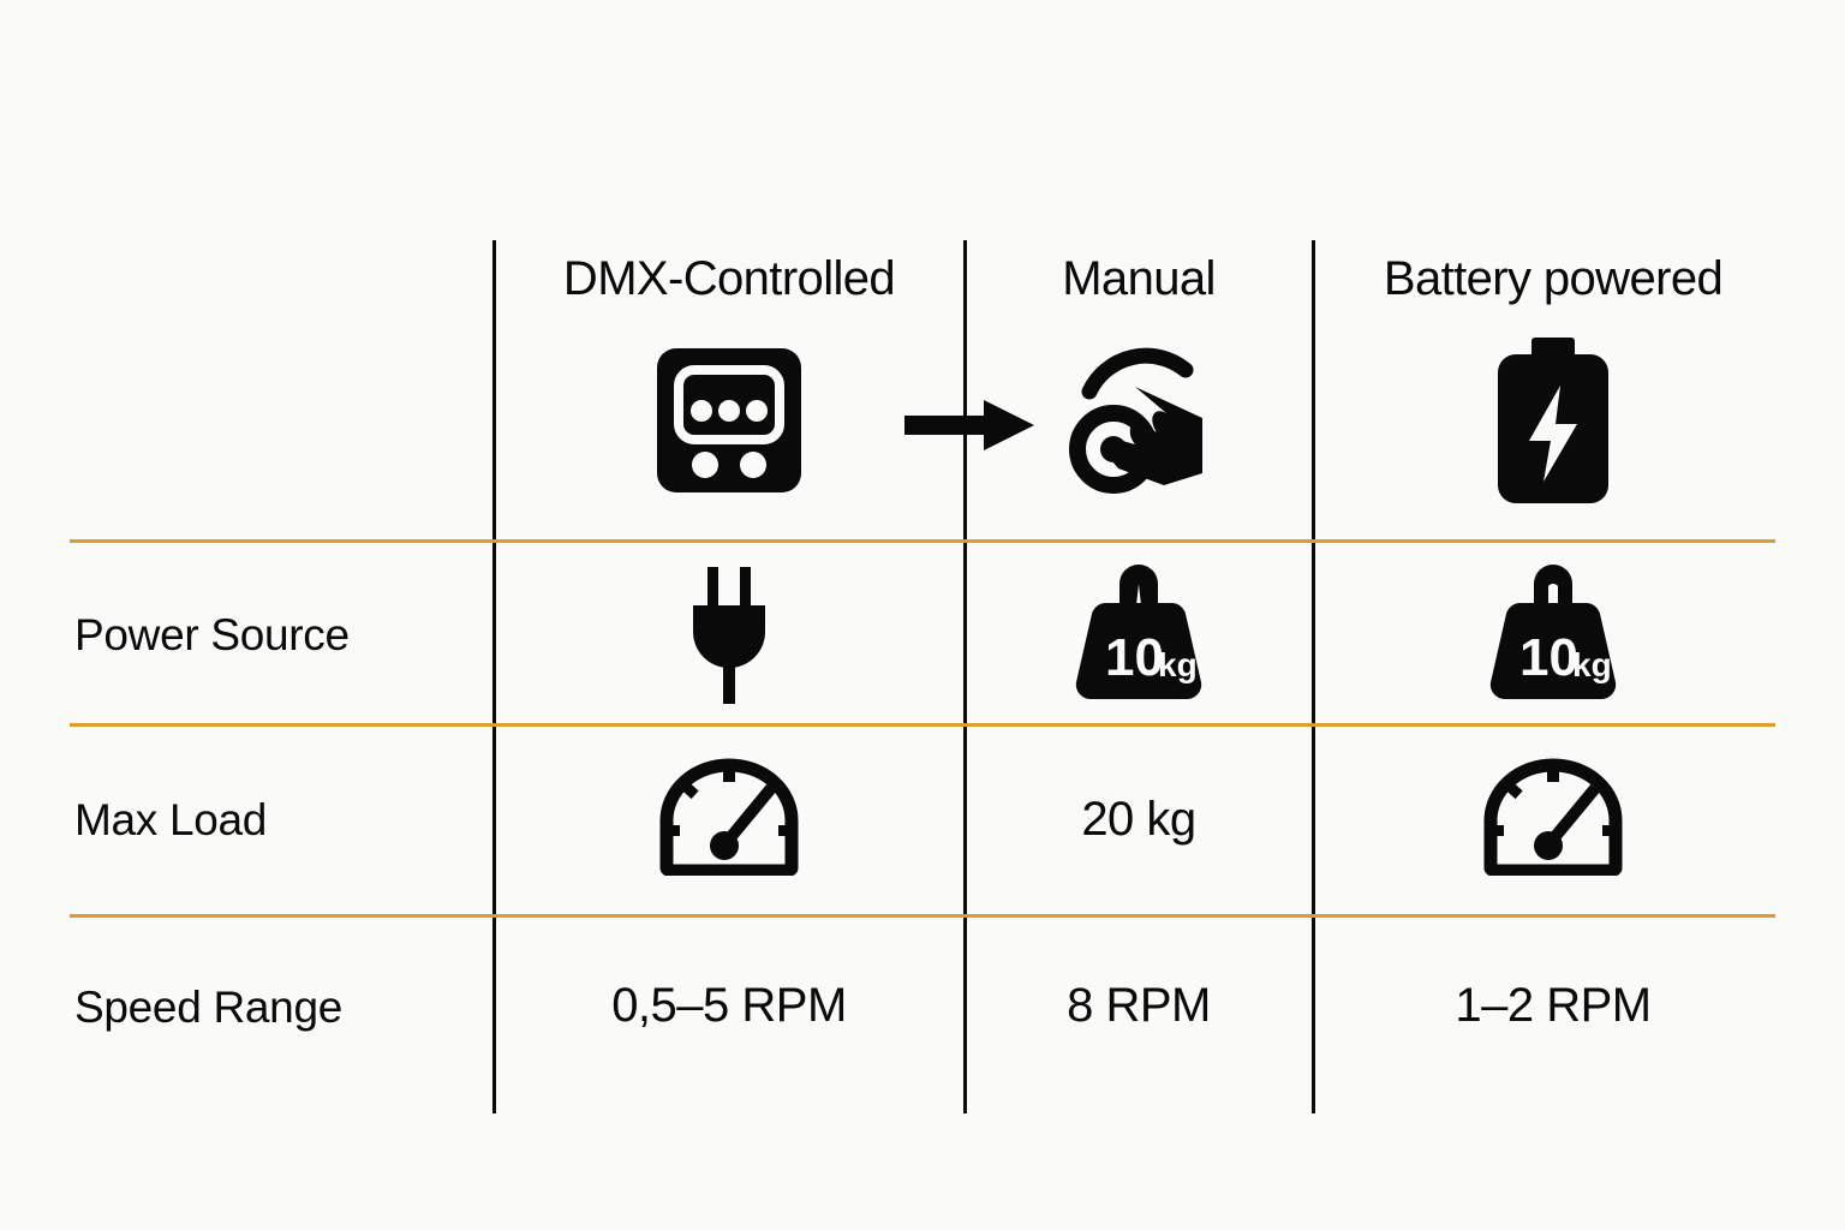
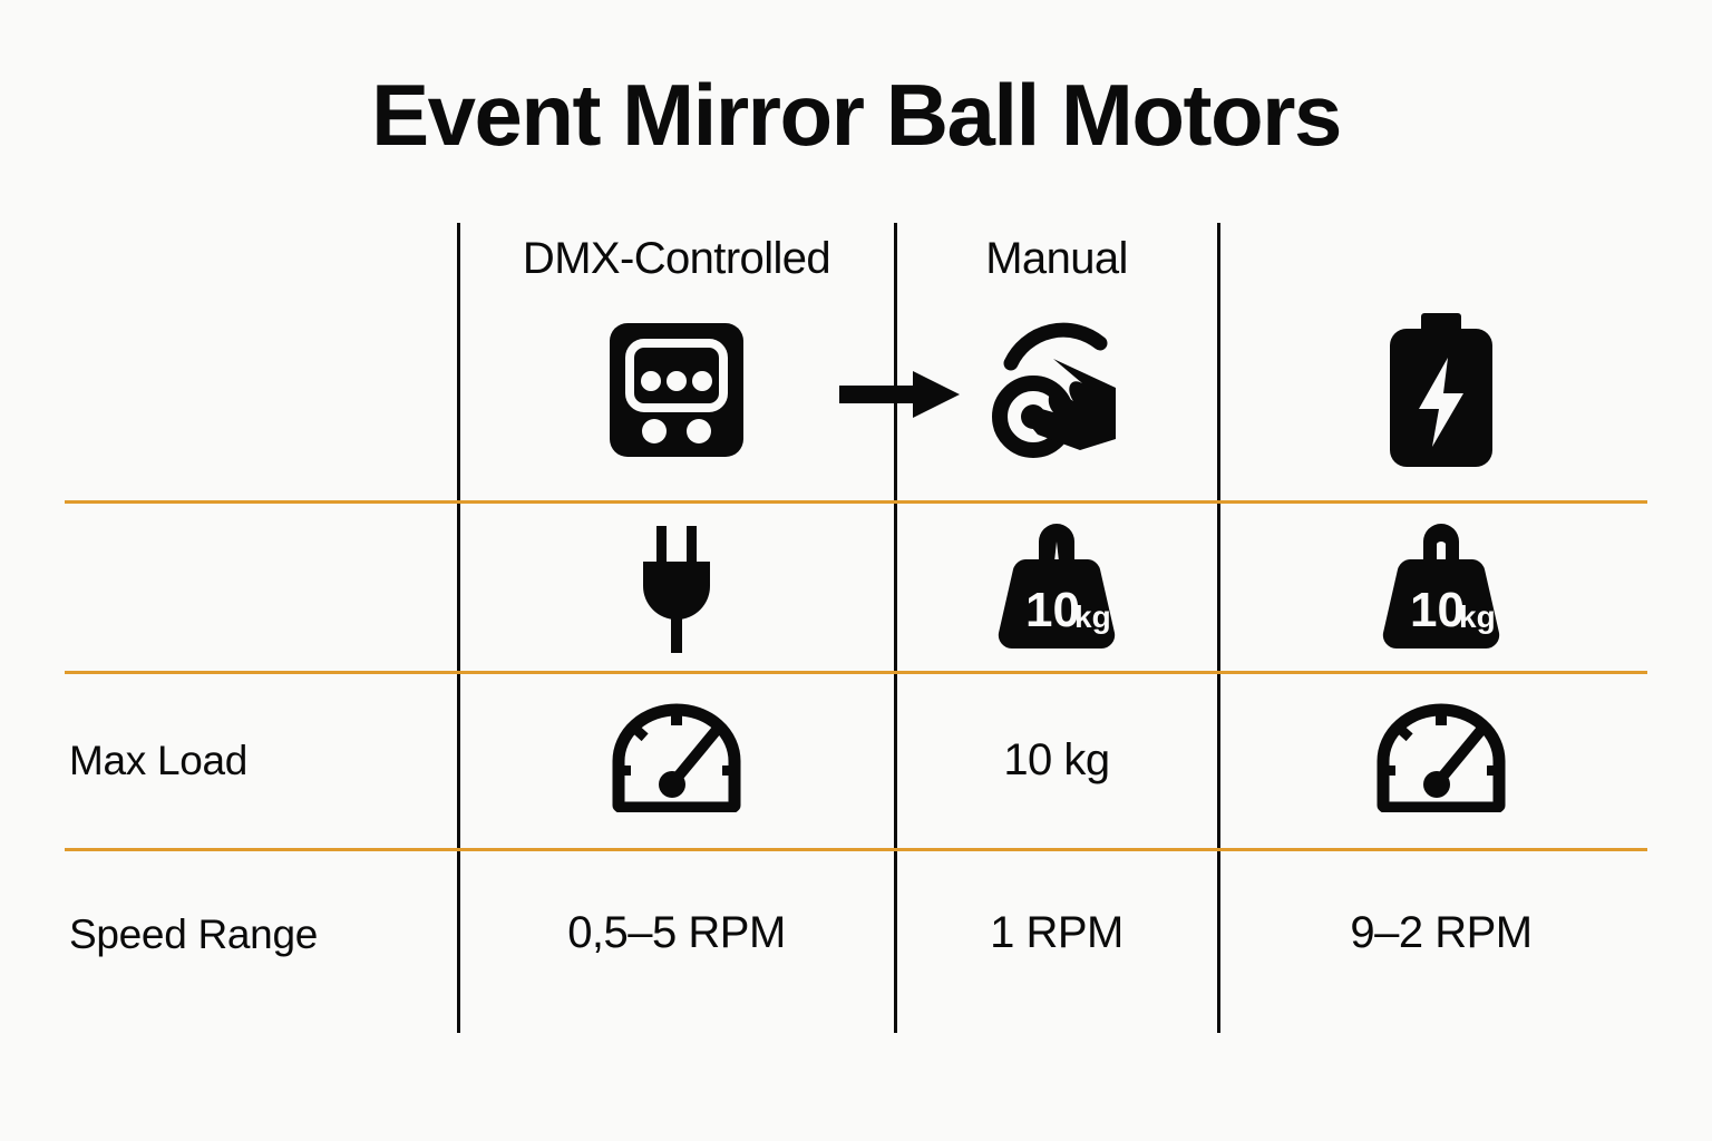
+ Event Mirror Ball Motors
  DMX-Controlled
  Manual
- Battery powered
- Power Source
  10
  kg
  10
  kg
  Max Load
- 20 kg
+ 10 kg
  Speed Range
  0,5–5 RPM
- 8 RPM
+ 1 RPM
- 1–2 RPM
+ 9–2 RPM
